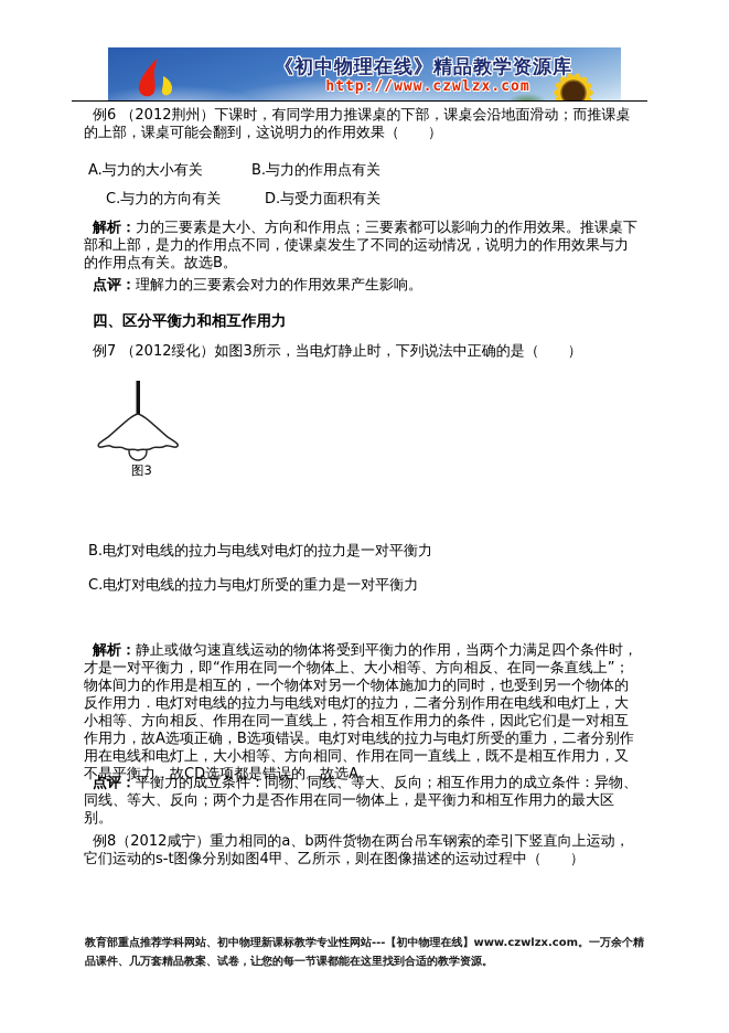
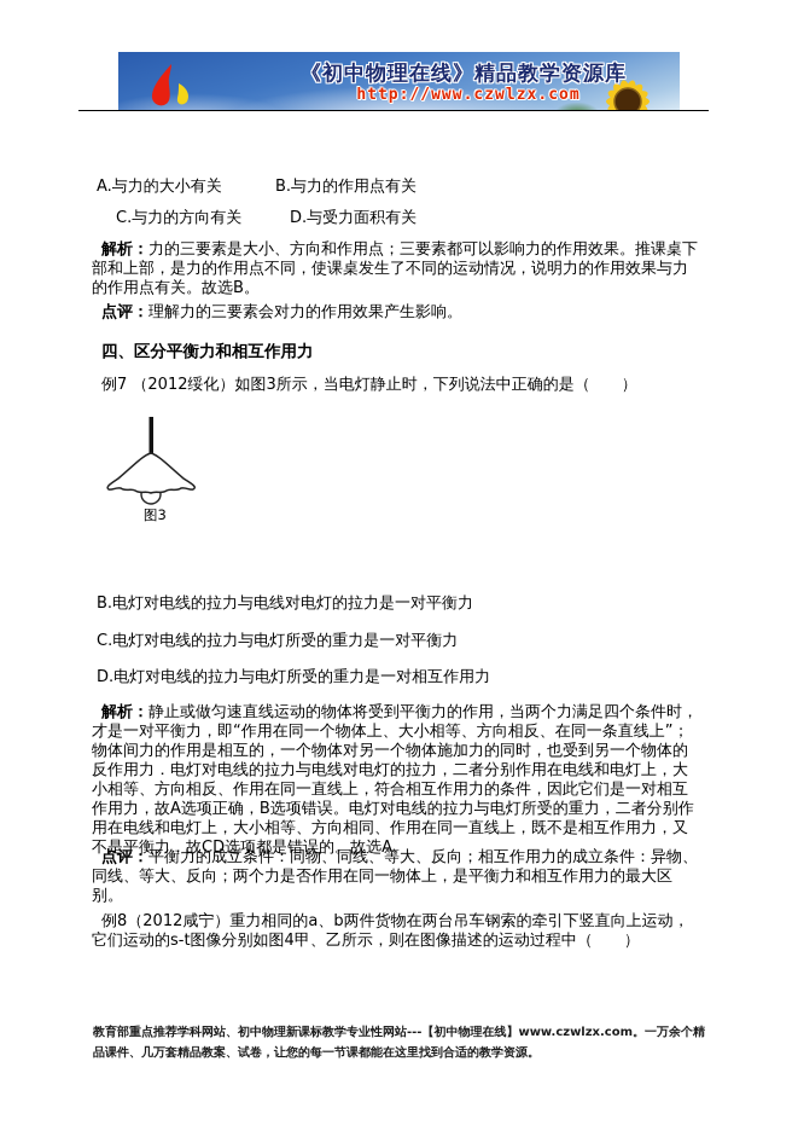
  《初中物理在线》精品教学资源库
  http://www.czwlzx.com
- 例6 （2012荆州）下课时，有同学用力推课桌的下部，课桌会沿地面滑动；而推课桌的上部，课桌可能会翻到，这说明力的作用效果（ ）
  A.与力的大小有关
  B.与力的作用点有关
  C.与力的方向有关
  D.与受力面积有关
  解析：力的三要素是大小、方向和作用点；三要素都可以影响力的作用效果。推课桌下部和上部，是力的作用点不同，使课桌发生了不同的运动情况，说明力的作用效果与力的作用点有关。故选B。
  点评：理解力的三要素会对力的作用效果产生影响。
  四、区分平衡力和相互作用力
  例7 （2012绥化）如图3所示，当电灯静止时，下列说法中正确的是（ ）
  图3
  B.电灯对电线的拉力与电线对电灯的拉力是一对平衡力
  C.电灯对电线的拉力与电灯所受的重力是一对平衡力
+ D.电灯对电线的拉力与电灯所受的重力是一对相互作用力
  解析：静止或做匀速直线运动的物体将受到平衡力的作用，当两个力满足四个条件时，才是一对平衡力，即“作用在同一个物体上、大小相等、方向相反、在同一条直线上”；物体间力的作用是相互的，一个物体对另一个物体施加力的同时，也受到另一个物体的反作用力．电灯对电线的拉力与电线对电灯的拉力，二者分别作用在电线和电灯上，大小相等、方向相反、作用在同一直线上，符合相互作用力的条件，因此它们是一对相互作用力，故A选项正确，B选项错误。电灯对电线的拉力与电灯所受的重力，二者分别作用在电线和电灯上，大小相等、方向相同、作用在同一直线上，既不是相互作用力，又不是平衡力，故CD选项都是错误的。故选A。
  点评：平衡力的成立条件：同物、同线、等大、反向；相互作用力的成立条件：异物、同线、等大、反向；两个力是否作用在同一物体上，是平衡力和相互作用力的最大区别。
  例8（2012咸宁）重力相同的a、b两件货物在两台吊车钢索的牵引下竖直向上运动，它们运动的s-t图像分别如图4甲、乙所示，则在图像描述的运动过程中（ ）
  教育部重点推荐学科网站、初中物理新课标教学专业性网站---【初中物理在线】www.czwlzx.com。一万余个精品课件、几万套精品教案、试卷，让您的每一节课都能在这里找到合适的教学资源。
